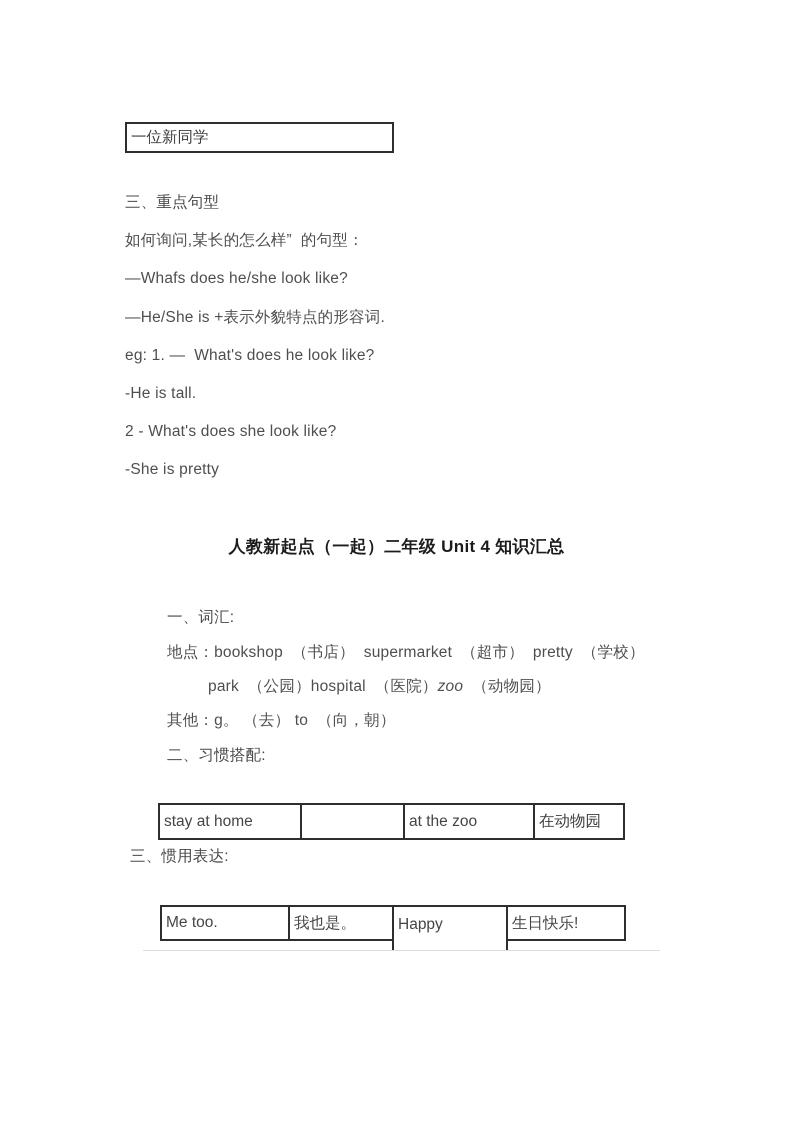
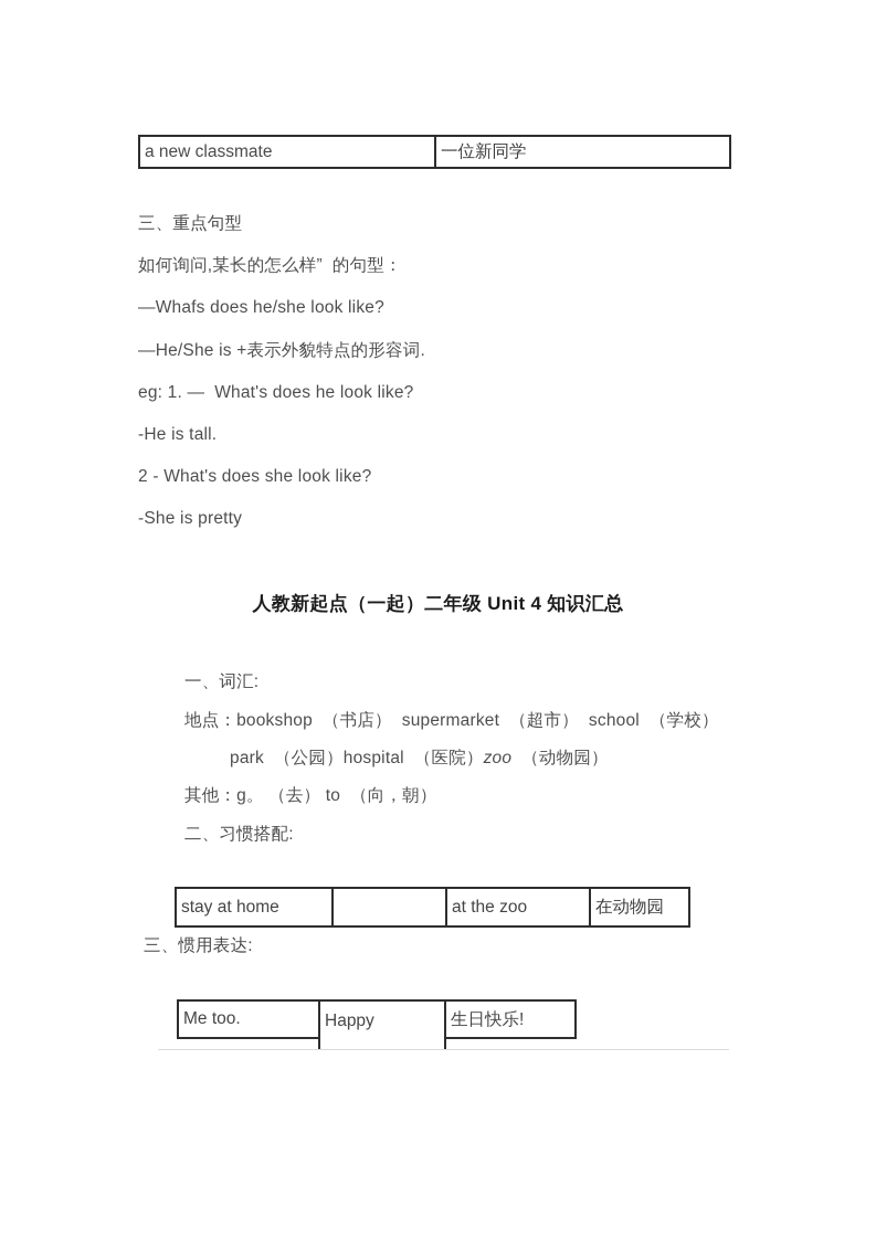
+ a new classmate
  一位新同学
  三、重点句型
  如何询问,某长的怎么样” 的句型：
  —Whafs does he/she look like?
  —He/She is +表示外貌特点的形容词.
  eg: 1. — What's does he look like?
  -He is tall.
  2 - What's does she look like?
  -She is pretty
  人教新起点（一起）二年级 Unit 4 知识汇总
  一、词汇:
- 地点：bookshop （书店） supermarket （超市） pretty （学校）
+ 地点：bookshop （书店） supermarket （超市） school （学校）
  park （公园）hospital （医院）zoo （动物园）
  其他：g。 （去） to （向，朝）
  二、习惯搭配:
  stay at home
  at the zoo
  在动物园
  三、惯用表达:
  Me too.
- 我也是。
  Happy
  生日快乐!
